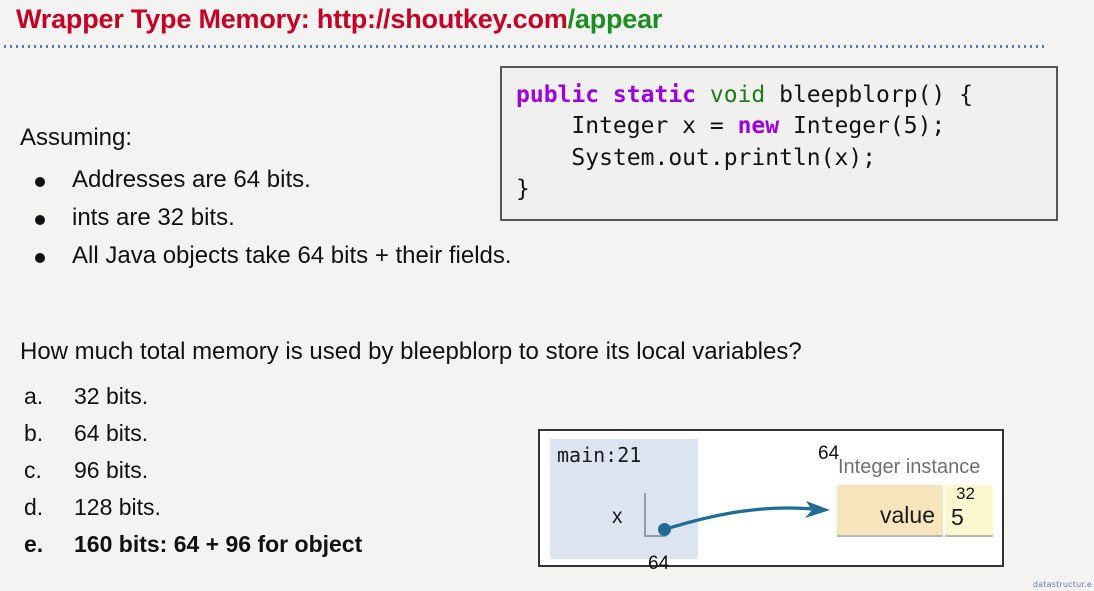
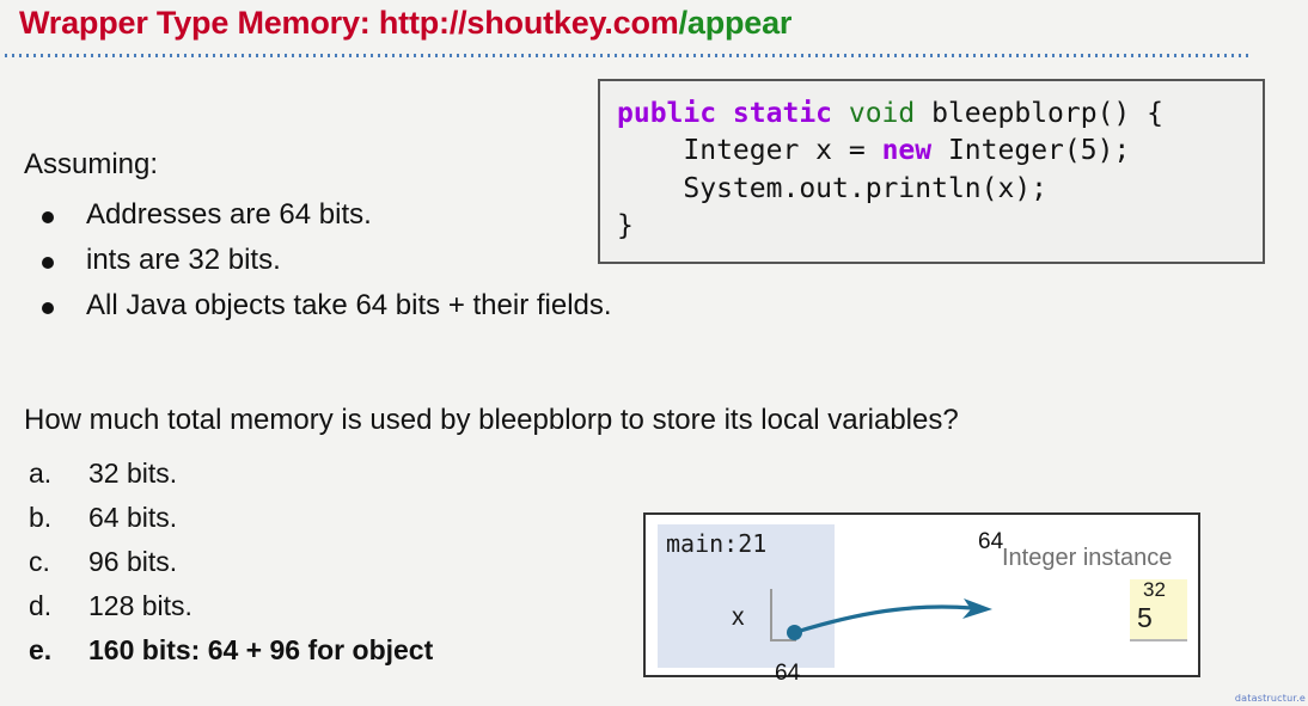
  Wrapper Type Memory: http://shoutkey.com/appear
  public static void bleepblorp() { Integer x = new Integer(5); System.out.println(x); }
  Assuming:
  Addresses are 64 bits.
  ints are 32 bits.
  All Java objects take 64 bits + their fields.
  How much total memory is used by bleepblorp to store its local variables?
  a.
  32 bits.
  b.
  64 bits.
  c.
  96 bits.
  d.
  128 bits.
  e.
  160 bits: 64 + 96 for object
  main:21
  x
  64
  64
  Integer instance
- value
  32
  5
  datastructur.e
